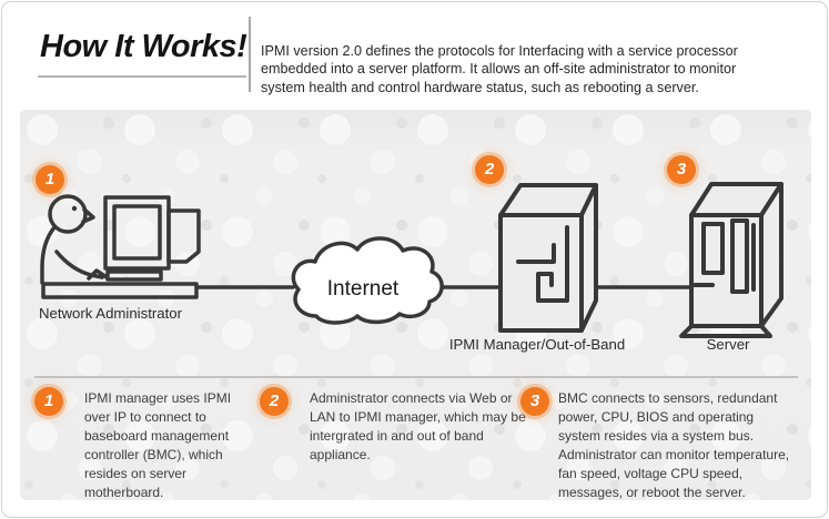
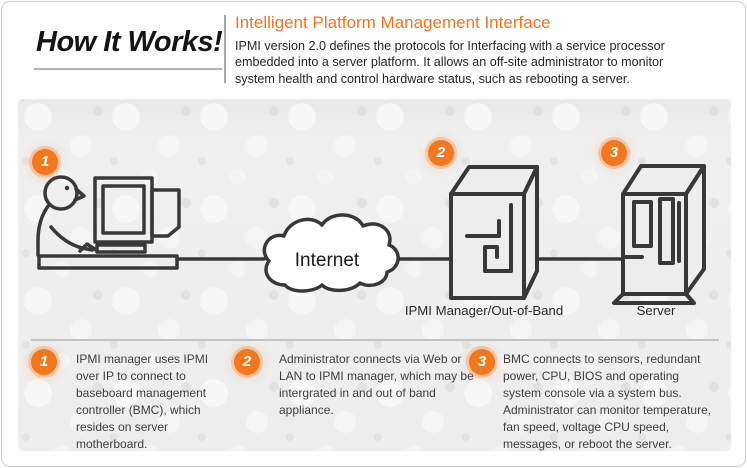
  How It Works!
+ Intelligent Platform Management Interface
  IPMI version 2.0 defines the protocols for Interfacing with a service processor embedded into a server platform. It allows an off-site administrator to monitor system health and control hardware status, such as rebooting a server.
  Internet
  1
  2
  3
- Network Administrator
  IPMI Manager/Out-of-Band
  Server
  1
  IPMI manager uses IPMI over IP to connect to baseboard management controller (BMC), which resides on server motherboard.
  2
  Administrator connects via Web or LAN to IPMI manager, which may be intergrated in and out of band appliance.
  3
- BMC connects to sensors, redundant power, CPU, BIOS and operating system resides via a system bus. Administrator can monitor temperature, fan speed, voltage CPU speed, messages, or reboot the server.
+ BMC connects to sensors, redundant power, CPU, BIOS and operating system console via a system bus. Administrator can monitor temperature, fan speed, voltage CPU speed, messages, or reboot the server.
